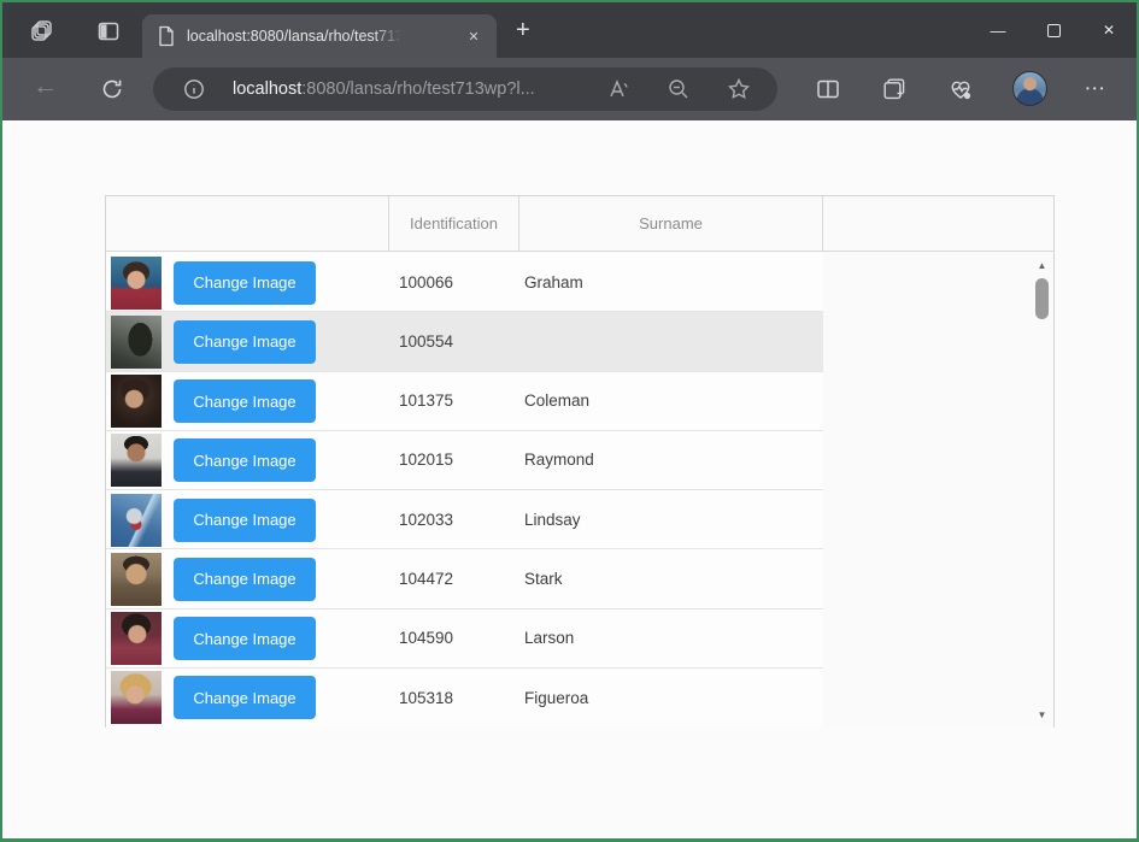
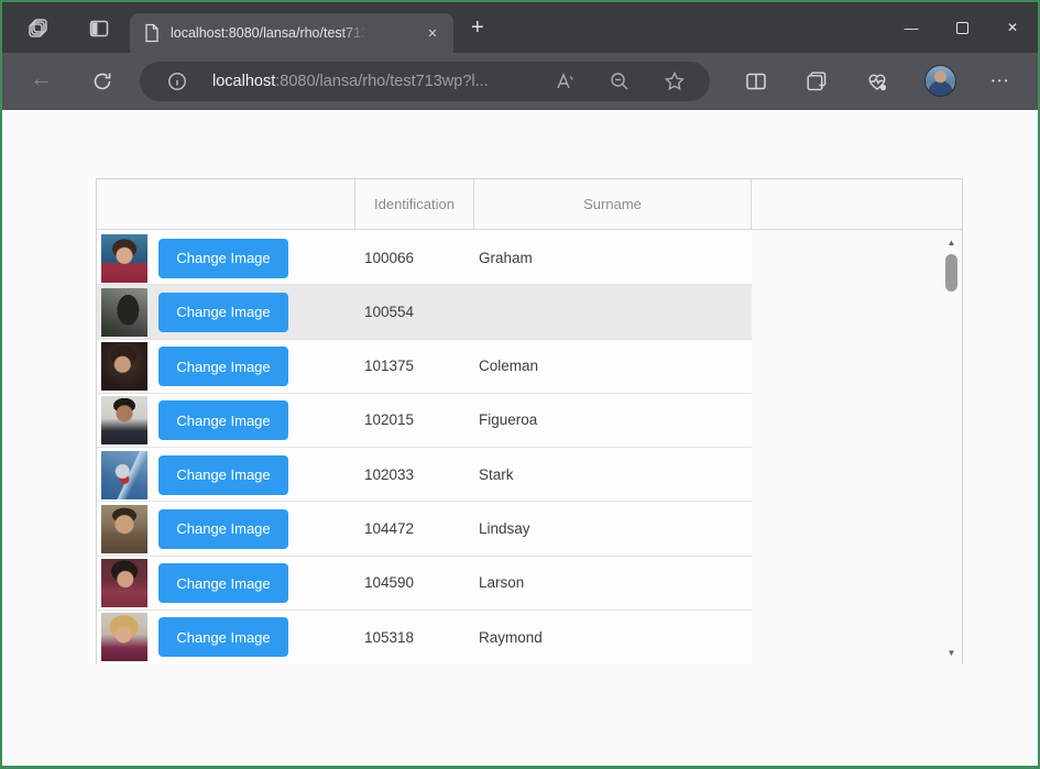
  localhost:8080/lansa/rho/test713
  ✕
  +
  —
  ✕
  ←
  localhost:8080/lansa/rho/test713wp?l...
  •••
  Identification
  Surname
  Change Image
  100066
  Graham
  Change Image
  100554
  Change Image
  101375
  Coleman
  Change Image
  102015
- Raymond
+ Figueroa
  Change Image
  102033
- Lindsay
+ Stark
  Change Image
  104472
- Stark
+ Lindsay
  Change Image
  104590
  Larson
  Change Image
  105318
- Figueroa
+ Raymond
  ▲
  ▼
